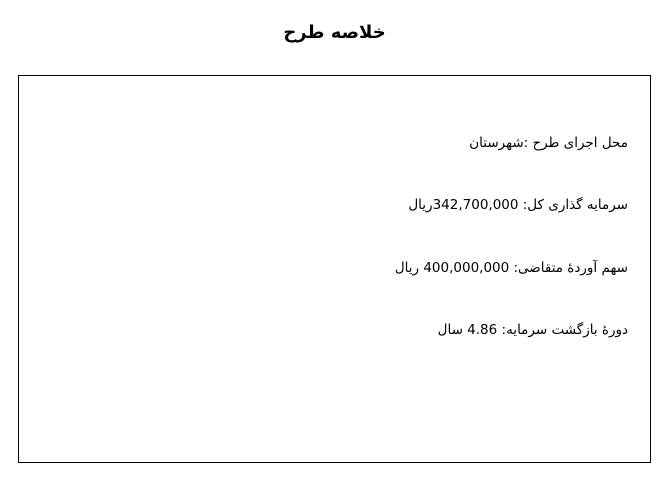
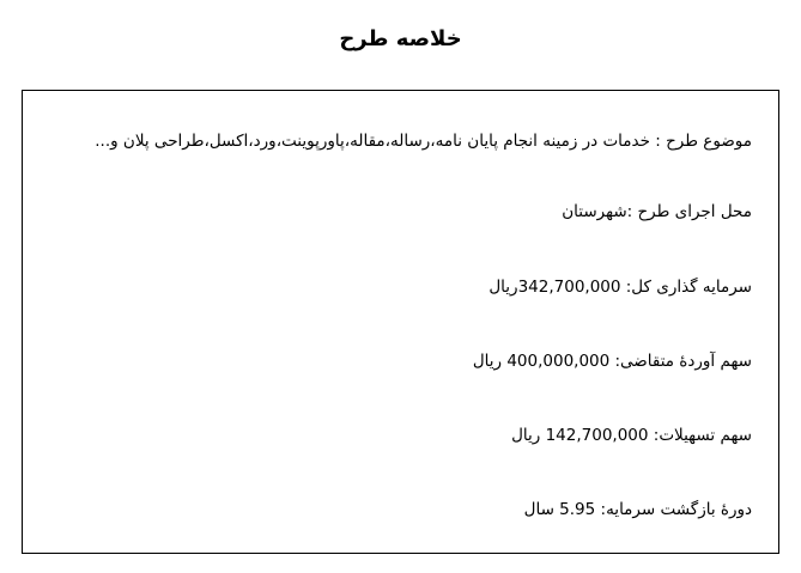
  خلاصه طرح
+ موضوع طرح : خدمات در زمینه انجام پایان نامه،رساله،مقاله،پاورپوینت،ورد،اکسل،طراحی پلان و...
  محل اجرای طرح :شهرستان
  سرمایه گذاری کل: 342,700,000ریال
  سهم آوردهٔ متقاضی: 400,000,000 ریال
+ سهم تسهیلات: 142,700,000 ریال
- دورهٔ بازگشت سرمایه: 4.86 سال
+ دورهٔ بازگشت سرمایه: 5.95 سال
